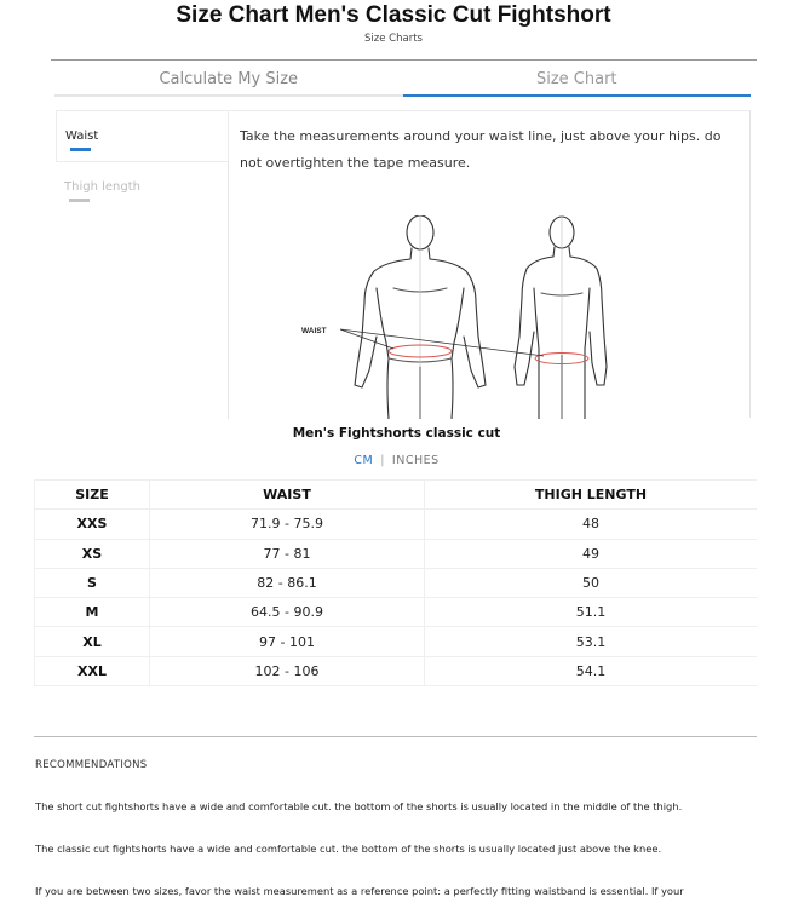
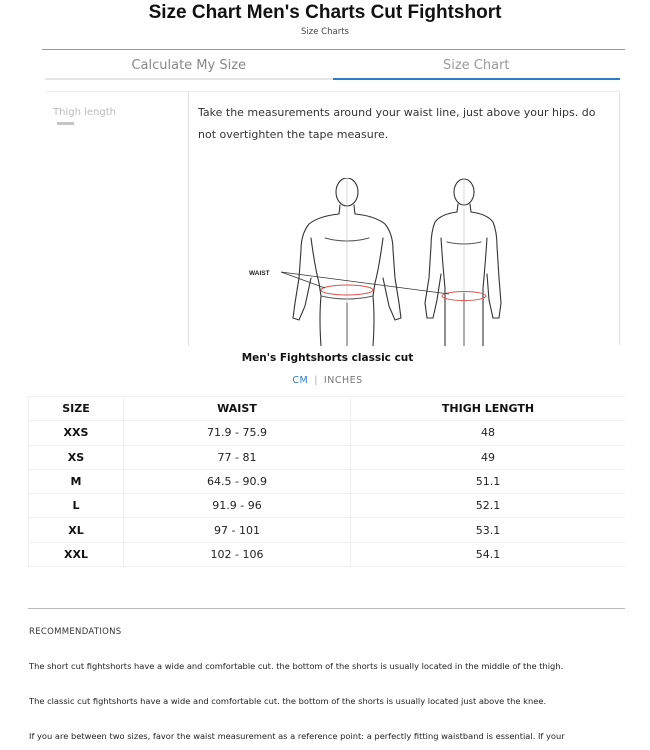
- Size Chart Men's Classic Cut Fightshort
+ Size Chart Men's Charts Cut Fightshort
  Size Charts
  Calculate My Size
  Size Chart
- Waist
  Thigh length
  Take the measurements around your waist line, just above your hips. do not overtighten the tape measure.
  Men's Fightshorts classic cut
  CM | INCHES
  SIZE	WAIST	THIGH LENGTH
  XXS	71.9 - 75.9	48
  XS	77 - 81	49
- S	82 - 86.1	50
  M	64.5 - 90.9	51.1
+ L	91.9 - 96	52.1
  XL	97 - 101	53.1
  XXL	102 - 106	54.1
  RECOMMENDATIONS
  The short cut fightshorts have a wide and comfortable cut. the bottom of the shorts is usually located in the middle of the thigh.
  The classic cut fightshorts have a wide and comfortable cut. the bottom of the shorts is usually located just above the knee.
  If you are between two sizes, favor the waist measurement as a reference point: a perfectly fitting waistband is essential. If your
